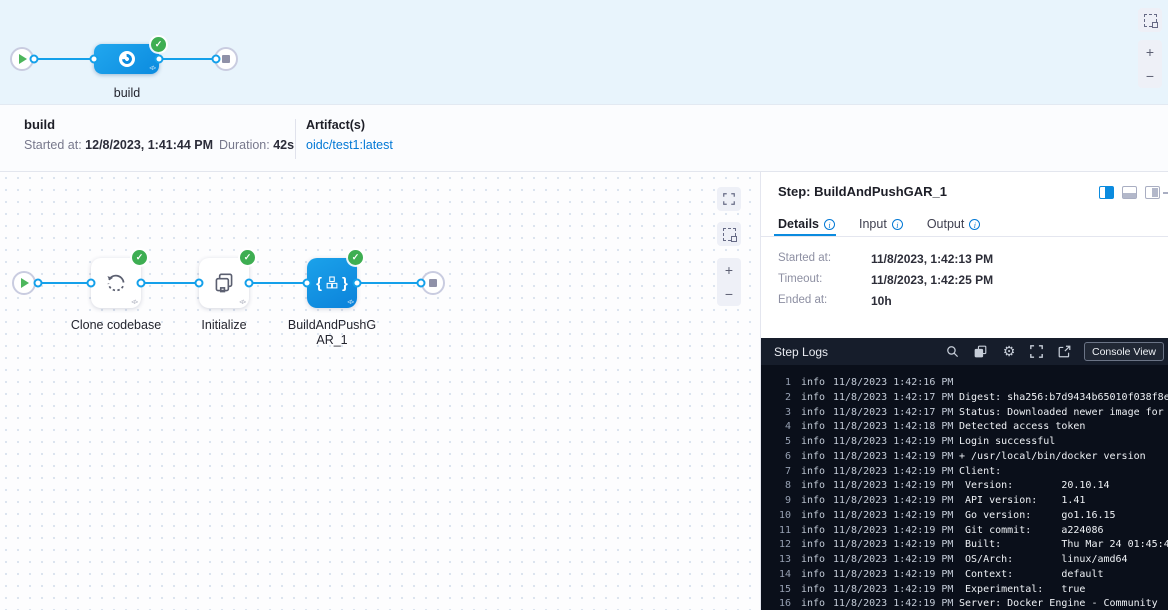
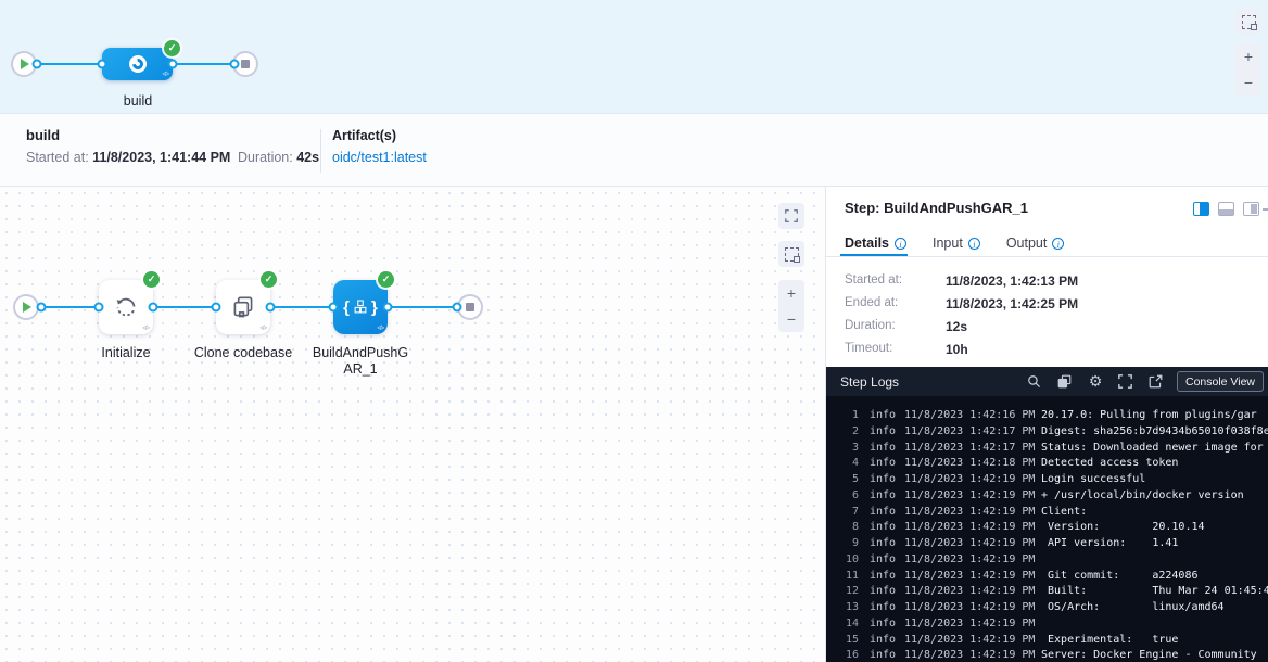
  ✓
  build
  +
  −
  build
- Started at: 12/8/2023, 1:41:44 PM
+ Started at: 11/8/2023, 1:41:44 PM
  Duration: 42s
  Artifact(s)
  oidc/test1:latest
  ✓
- Clone codebase
+ Initialize
  ✓
- Initialize
+ Clone codebase
  {
  }
  ✓
  BuildAndPushGAR_1
  +
  −
  Step: BuildAndPushGAR_1
  Details
  i
  Input
  i
  Output
  i
  Started at:
  11/8/2023, 1:42:13 PM
- Timeout:
+ Ended at:
  11/8/2023, 1:42:25 PM
+ Duration:
+ 12s
- Ended at:
+ Timeout:
  10h
  Step Logs
  ⚙
  Console View
  1
  info
  11/8/2023 1:42:16 PM
+ 20.17.0: Pulling from plugins/gar
  2
  info
  11/8/2023 1:42:17 PM
  3
  info
  11/8/2023 1:42:17 PM
  4
  info
  11/8/2023 1:42:18 PM
  Detected access token
  5
  info
  11/8/2023 1:42:19 PM
  Login successful
  6
  info
  11/8/2023 1:42:19 PM
  + /usr/local/bin/docker version
  7
  info
  11/8/2023 1:42:19 PM
  Client:
  8
  info
  11/8/2023 1:42:19 PM
  Version: 20.10.14
  9
  info
  11/8/2023 1:42:19 PM
  API version: 1.41
  10
  info
  11/8/2023 1:42:19 PM
- Go version: go1.16.15
  11
  info
  11/8/2023 1:42:19 PM
  Git commit: a224086
  12
  info
  11/8/2023 1:42:19 PM
  Built: Thu Mar 24 01:45:4
  13
  info
  11/8/2023 1:42:19 PM
  OS/Arch: linux/amd64
  14
  info
  11/8/2023 1:42:19 PM
- Context: default
  15
  info
  11/8/2023 1:42:19 PM
  Experimental: true
  16
  info
  11/8/2023 1:42:19 PM
  Server: Docker Engine - Community
